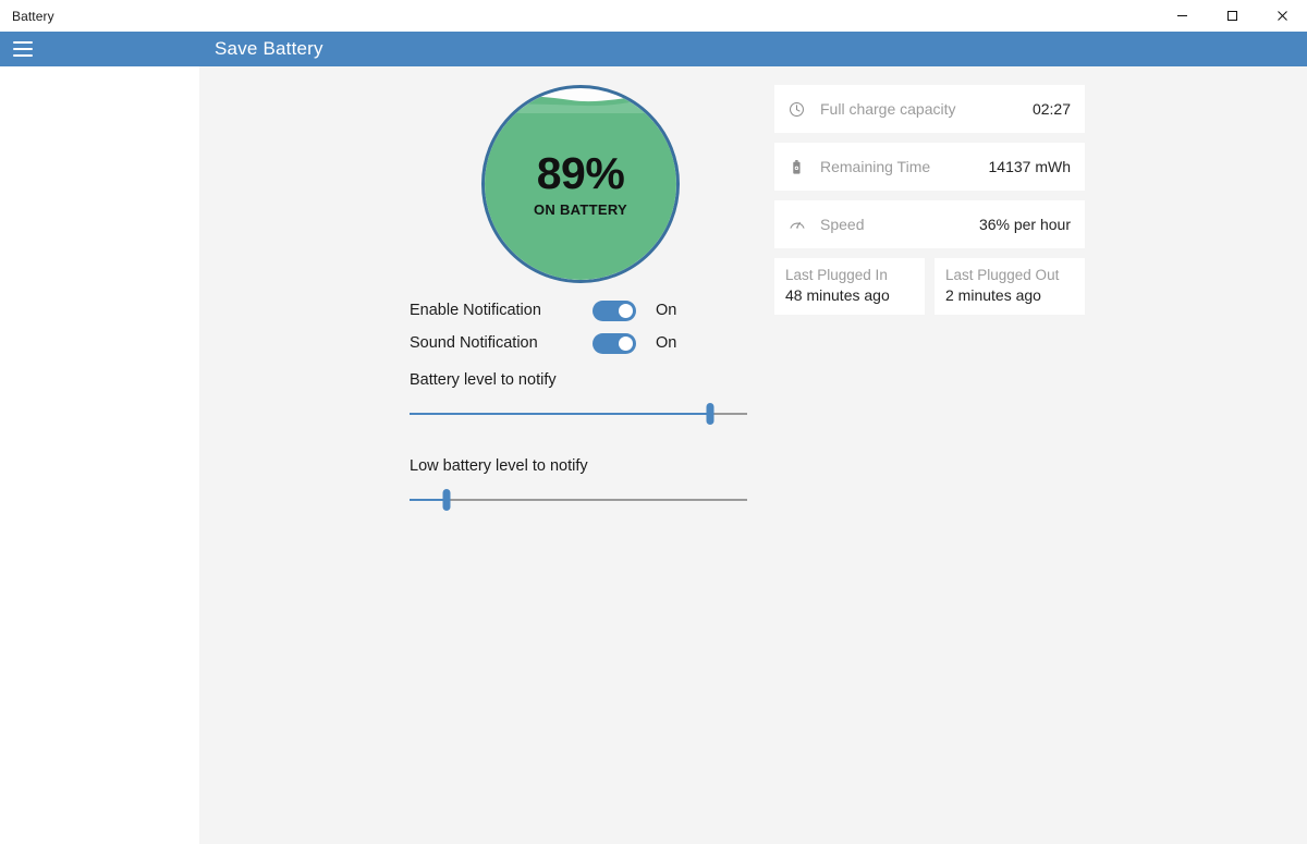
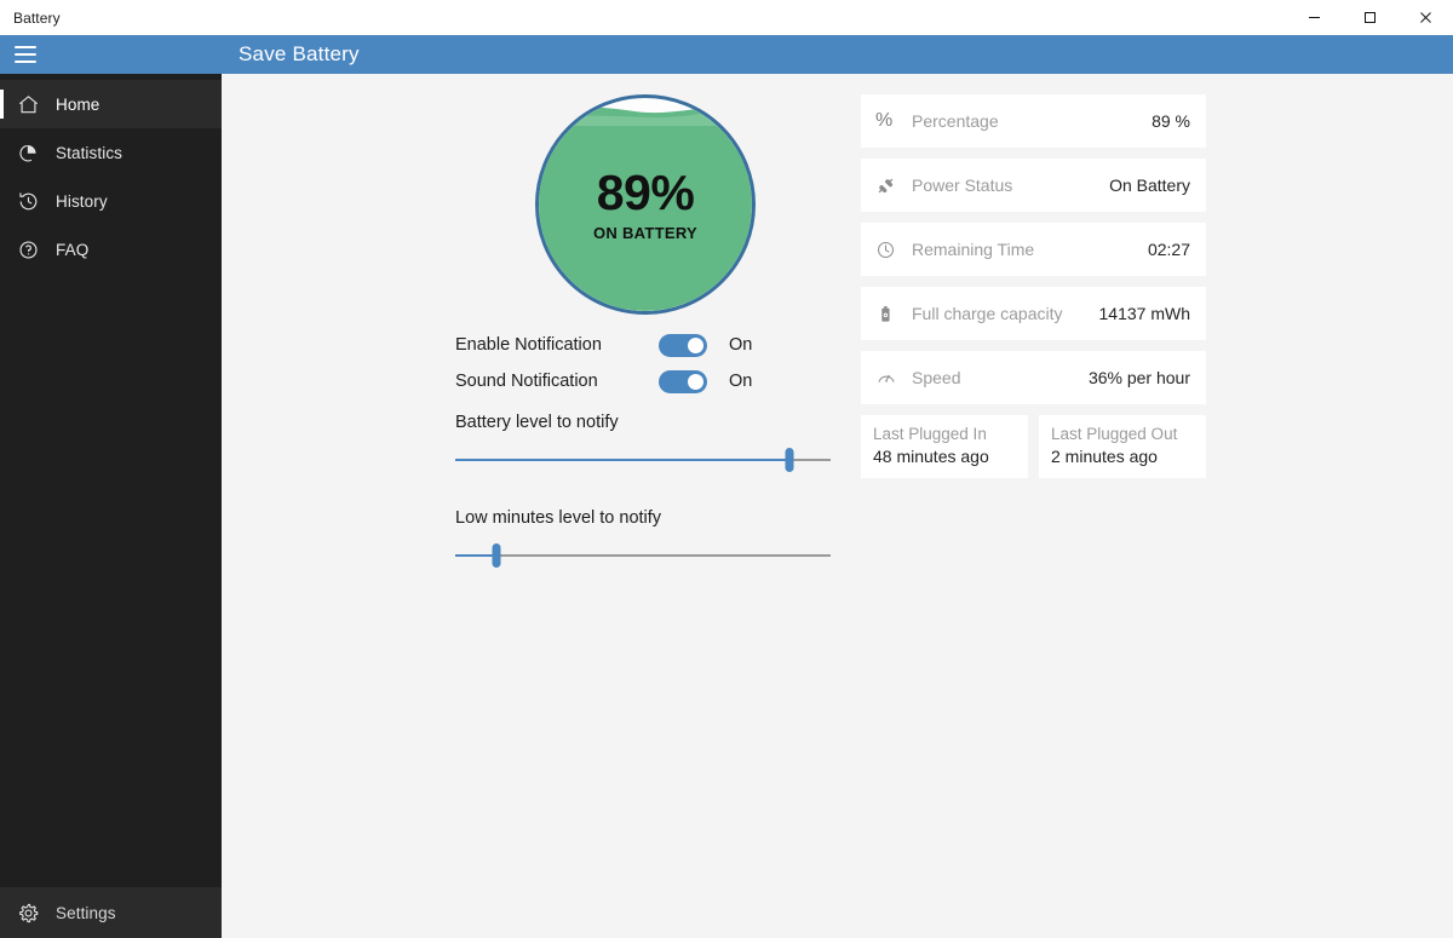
  Battery
  Save Battery
+ Home
+ Statistics
+ History
+ FAQ
+ Settings
  89%
  ON BATTERY
  Enable Notification
  On
  Sound Notification
  On
  Battery level to notify
- Low battery level to notify
+ Low minutes level to notify
+ %
+ Percentage
+ 89 %
+ Power Status
+ On Battery
- Full charge capacity
+ Remaining Time
  02:27
- Remaining Time
+ Full charge capacity
  14137 mWh
  Speed
  36% per hour
  Last Plugged In
  48 minutes ago
  Last Plugged Out
  2 minutes ago
